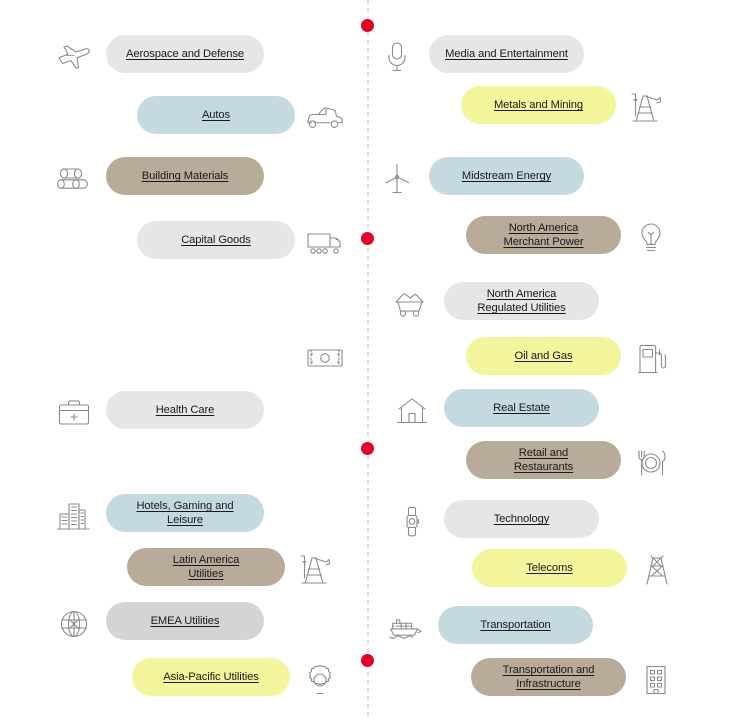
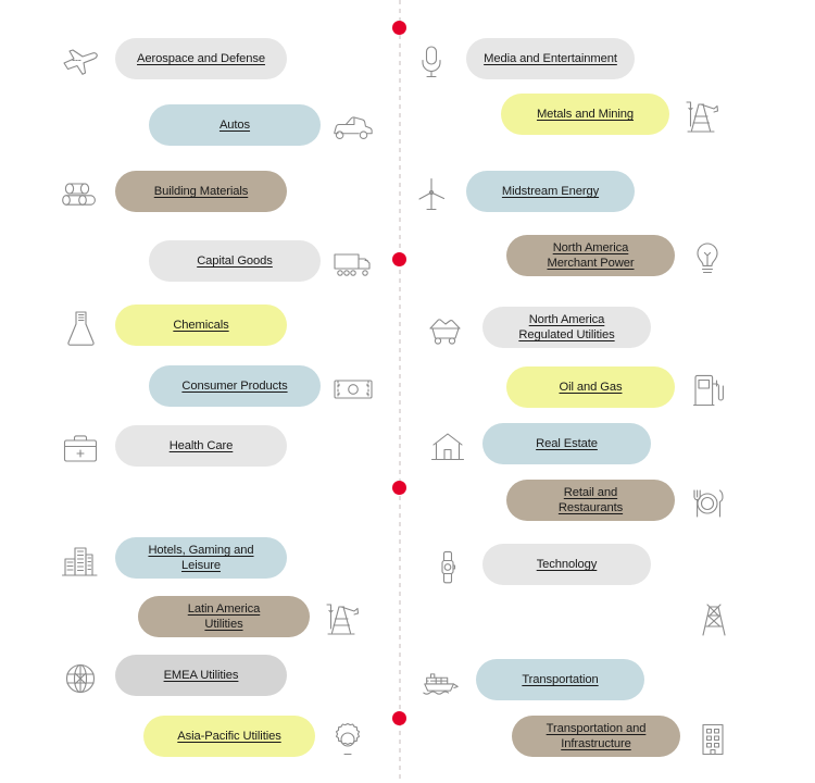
  Aerospace and Defense
  Autos
  Building Materials
  Capital Goods
+ Chemicals
+ Consumer Products
  Health Care
  Hotels, Gaming and
  Leisure
  Latin America
  Utilities
  EMEA Utilities
  Asia-Pacific Utilities
  Media and Entertainment
  Metals and Mining
  Midstream Energy
  North America
  Merchant Power
  North America
  Regulated Utilities
  Oil and Gas
  Real Estate
  Retail and
  Restaurants
  Technology
- Telecoms
  Transportation
  Transportation and
  Infrastructure
